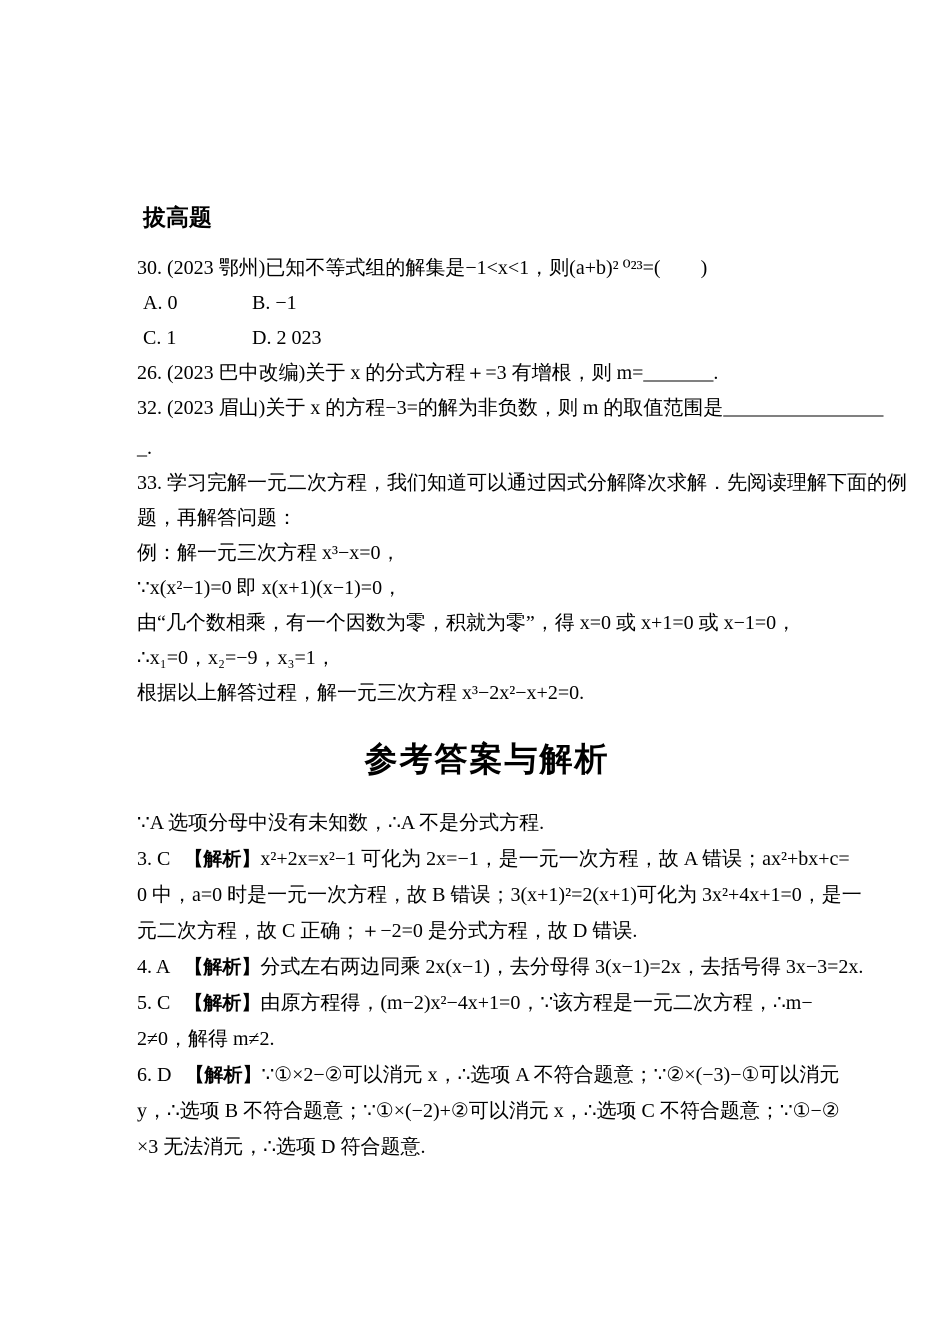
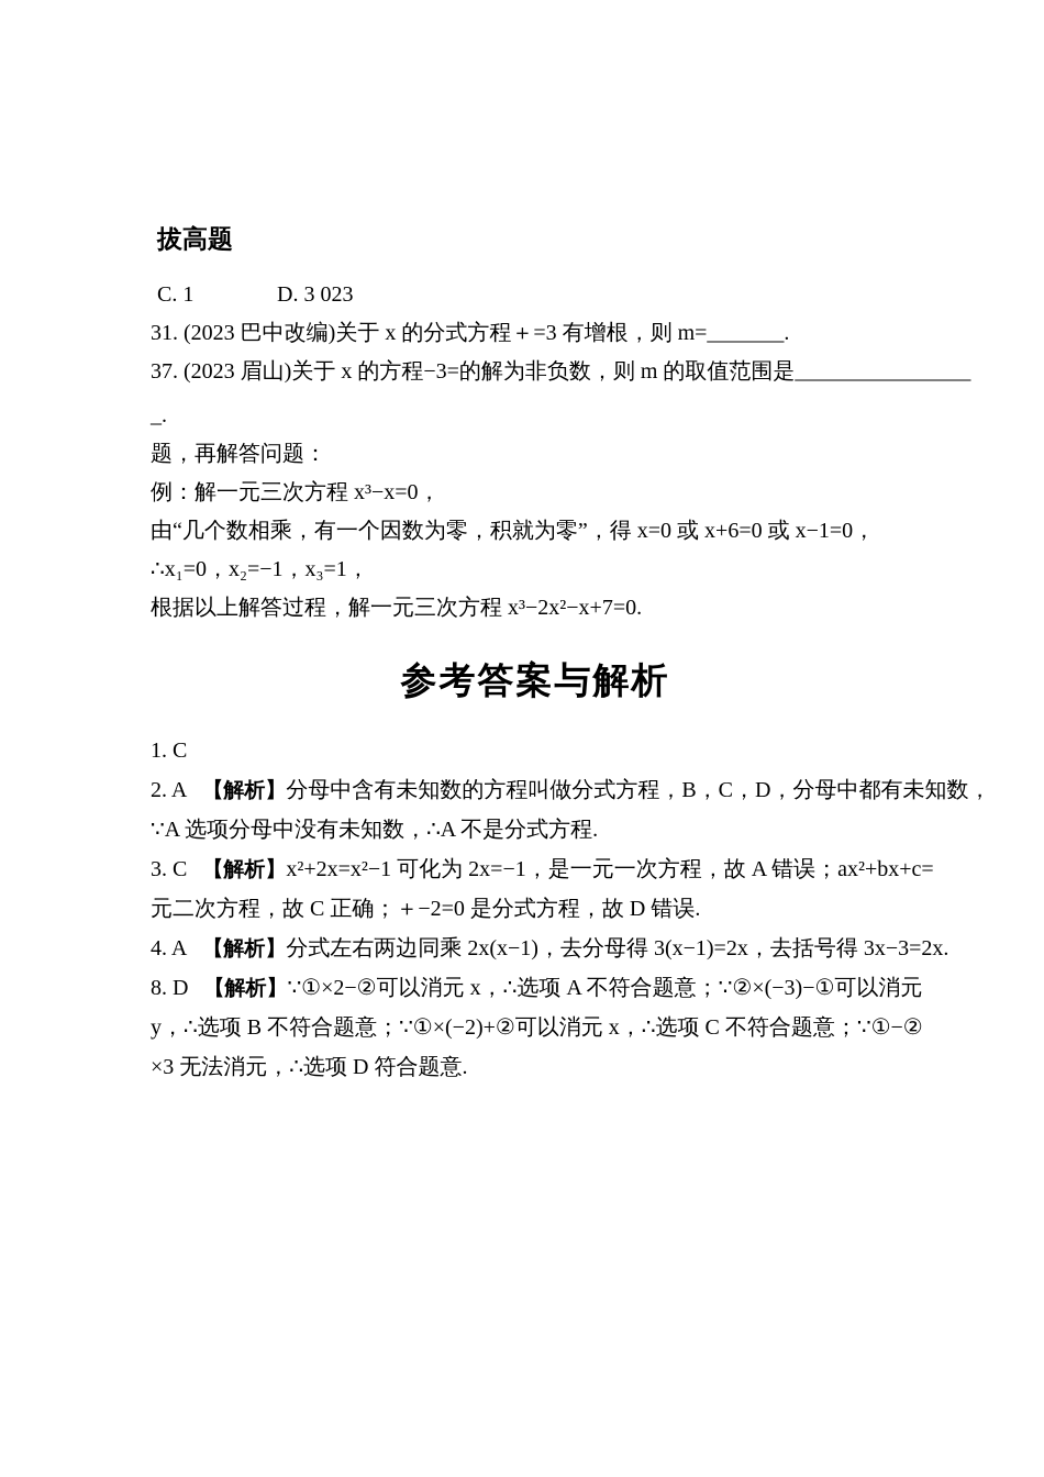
  拔高题
- 30. (2023 鄂州)已知不等式组的解集是−1<x<1，则(a+b)² ⁰²³=( )
- A. 0 B. −1
- C. 1 D. 2 023
+ C. 1 D. 3 023
- 26. (2023 巴中改编)关于 x 的分式方程＋=3 有增根，则 m=_______.
+ 31. (2023 巴中改编)关于 x 的分式方程＋=3 有增根，则 m=_______.
- 32. (2023 眉山)关于 x 的方程−3=的解为非负数，则 m 的取值范围是________________
+ 37. (2023 眉山)关于 x 的方程−3=的解为非负数，则 m 的取值范围是________________
  _.
- 33. 学习完解一元二次方程，我们知道可以通过因式分解降次求解．先阅读理解下面的例
  题，再解答问题：
  例：解一元三次方程 x³−x=0，
- ∵x(x²−1)=0 即 x(x+1)(x−1)=0，
- 由“几个数相乘，有一个因数为零，积就为零”，得 x=0 或 x+1=0 或 x−1=0，
+ 由“几个数相乘，有一个因数为零，积就为零”，得 x=0 或 x+6=0 或 x−1=0，
- ∴x₁=0，x₂=−9，x₃=1，
+ ∴x₁=0，x₂=−1，x₃=1，
- 根据以上解答过程，解一元三次方程 x³−2x²−x+2=0.
+ 根据以上解答过程，解一元三次方程 x³−2x²−x+7=0.
  参考答案与解析
+ 1. C
+ 2. A 【解析】分母中含有未知数的方程叫做分式方程，B，C，D，分母中都有未知数，
  ∵A 选项分母中没有未知数，∴A 不是分式方程.
  3. C 【解析】x²+2x=x²−1 可化为 2x=−1，是一元一次方程，故 A 错误；ax²+bx+c=
- 0 中，a=0 时是一元一次方程，故 B 错误；3(x+1)²=2(x+1)可化为 3x²+4x+1=0，是一
  元二次方程，故 C 正确；＋−2=0 是分式方程，故 D 错误.
  4. A 【解析】分式左右两边同乘 2x(x−1)，去分母得 3(x−1)=2x，去括号得 3x−3=2x.
- 5. C 【解析】由原方程得，(m−2)x²−4x+1=0，∵该方程是一元二次方程，∴m−
- 2≠0，解得 m≠2.
- 6. D 【解析】∵①×2−②可以消元 x，∴选项 A 不符合题意；∵②×(−3)−①可以消元
+ 8. D 【解析】∵①×2−②可以消元 x，∴选项 A 不符合题意；∵②×(−3)−①可以消元
  y，∴选项 B 不符合题意；∵①×(−2)+②可以消元 x，∴选项 C 不符合题意；∵①−②
  ×3 无法消元，∴选项 D 符合题意.
